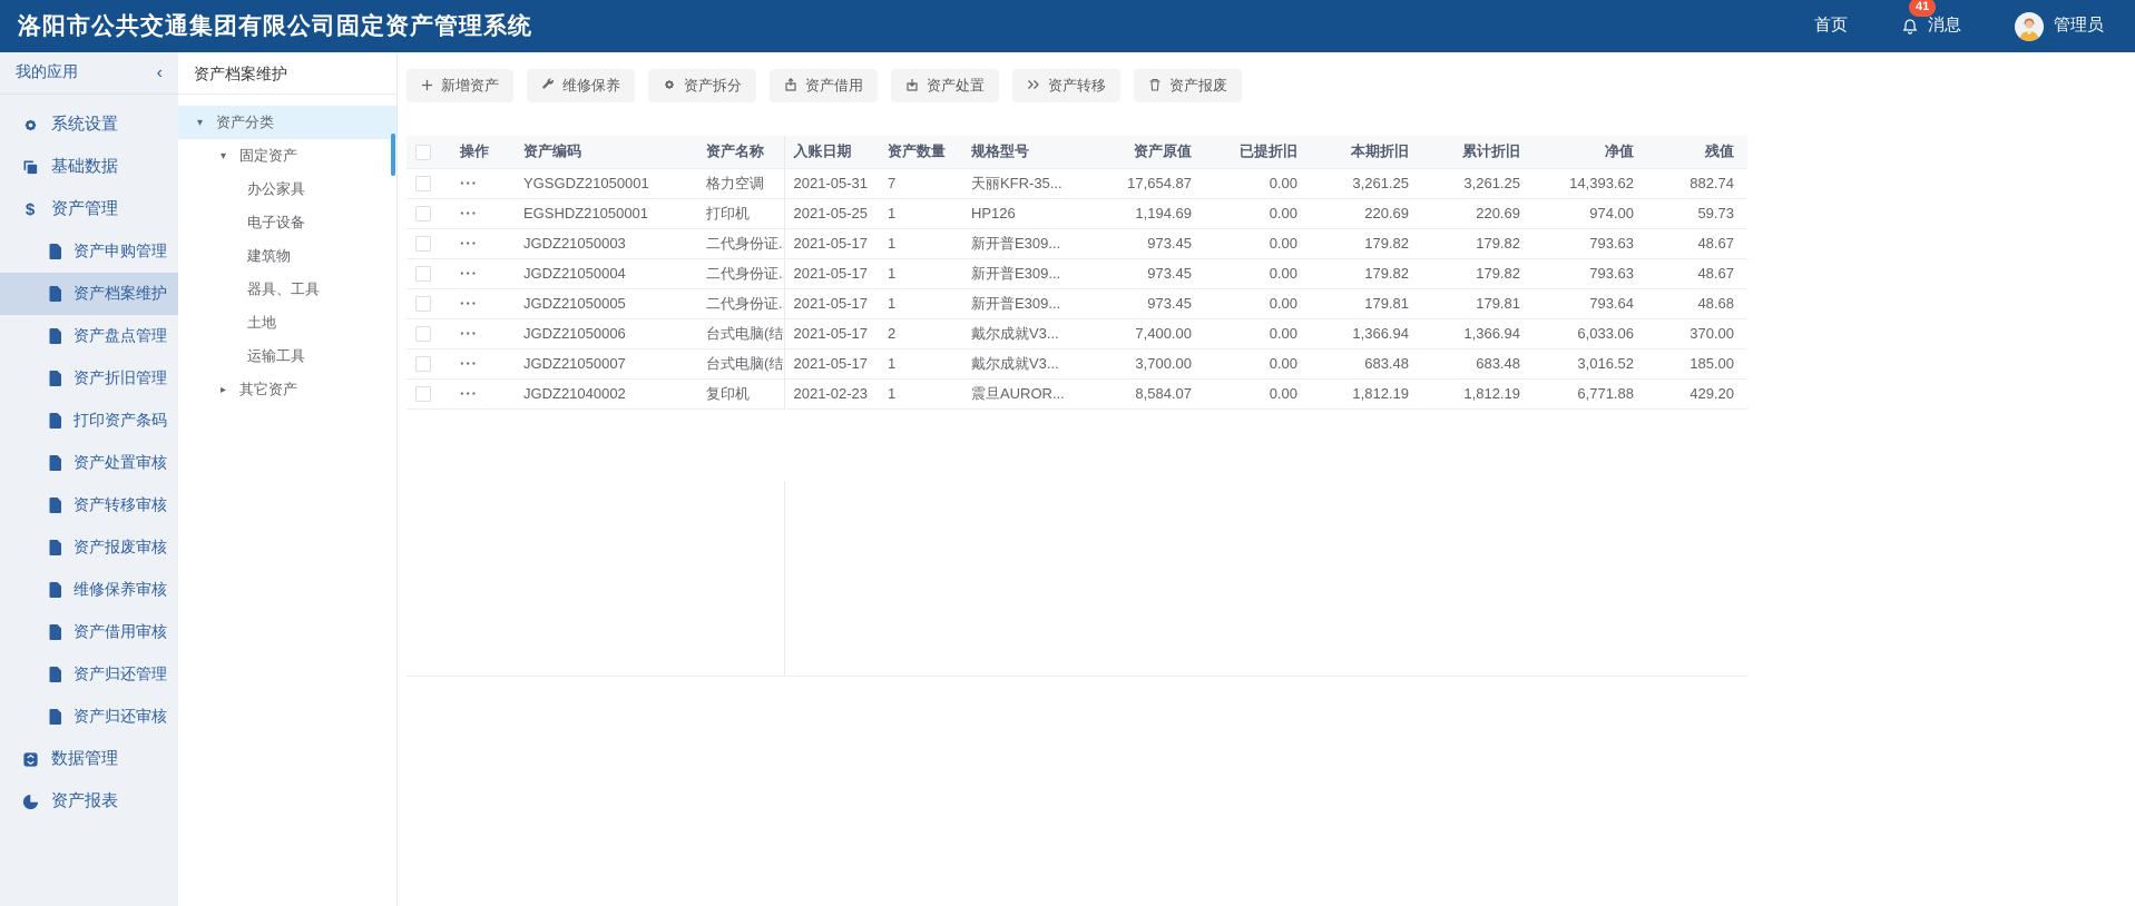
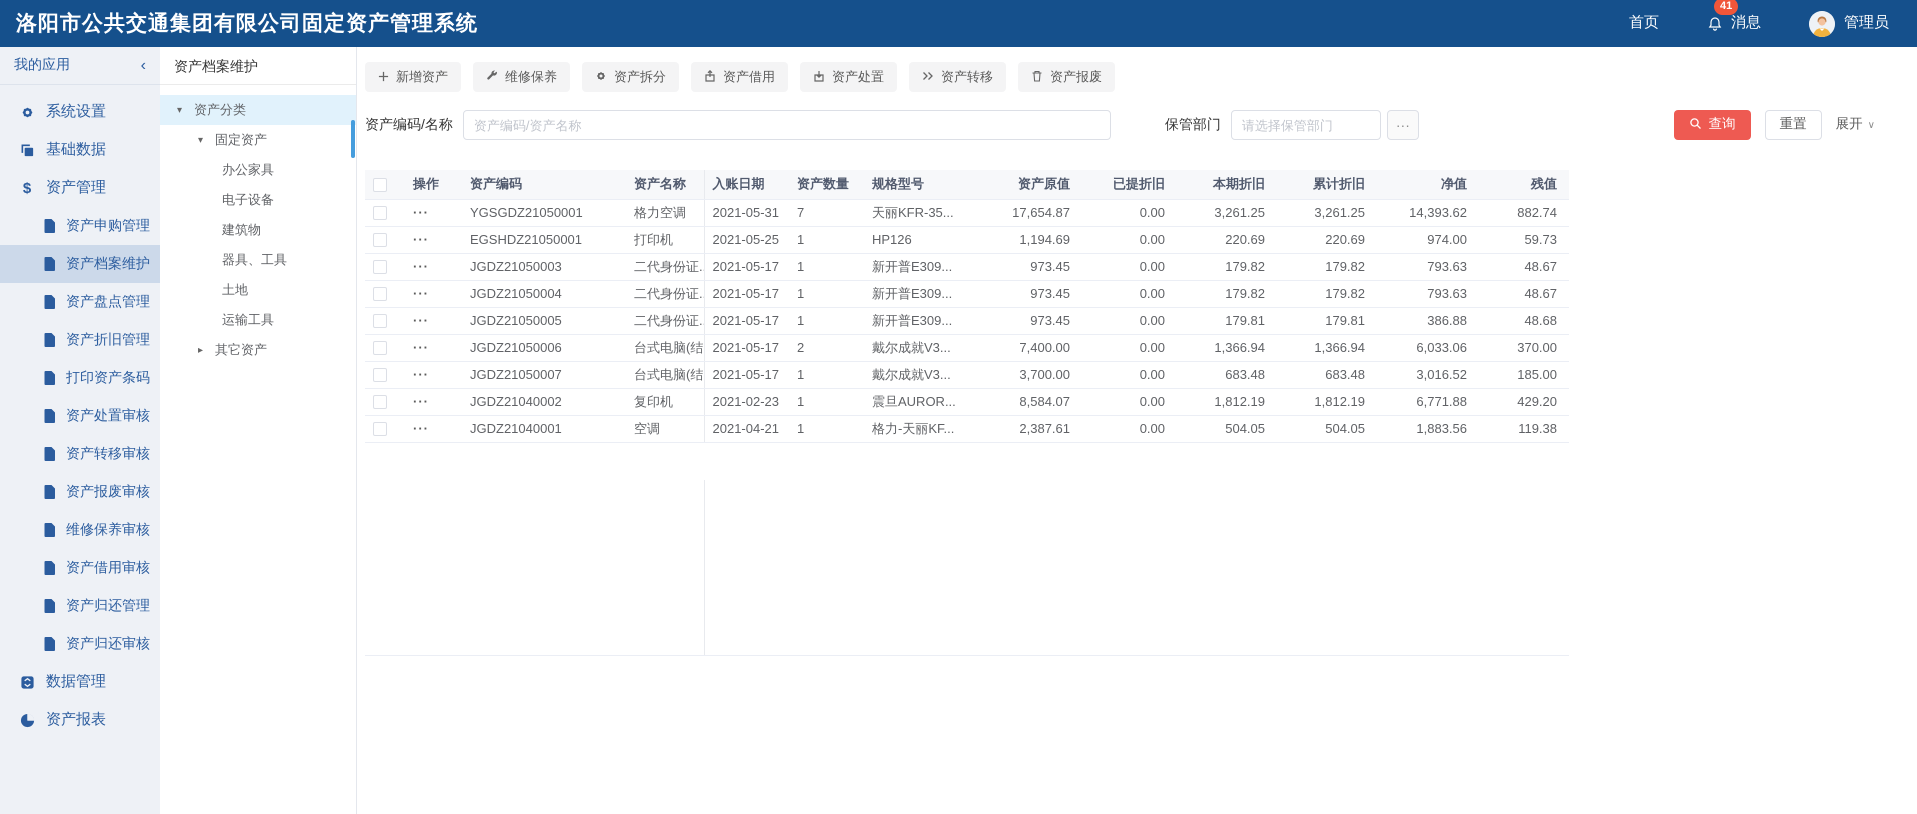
  洛阳市公共交通集团有限公司固定资产管理系统
  首页
  41
  消息
  管理员
  我的应用
  ‹
  系统设置
  基础数据
  $
  资产管理
  资产申购管理
  资产档案维护
  资产盘点管理
  资产折旧管理
  打印资产条码
  资产处置审核
  资产转移审核
  资产报废审核
  维修保养审核
  资产借用审核
  资产归还管理
  资产归还审核
  数据管理
  资产报表
  资产档案维护
  ▾
  资产分类
  ▾
  固定资产
  办公家具
  电子设备
  建筑物
  器具、工具
  土地
  运输工具
  ▸
  其它资产
  新增资产
  维修保养
  资产拆分
  资产借用
  资产处置
  资产转移
  资产报废
+ 资产编码/名称
+ 资产编码/资产名称
+ 保管部门
+ 请选择保管部门
+ ···
+ 查询
+ 重置
+ 展开
+ ∨
  	操作	资产编码	资产名称	入账日期	资产数量	规格型号	资产原值	已提折旧	本期折旧	累计折旧	净值	残值
  	···	YGSGDZ21050001	格力空调	2021-05-31	7	天丽KFR-35...	17,654.87	0.00	3,261.25	3,261.25	14,393.62	882.74
  	···	EGSHDZ21050001	打印机	2021-05-25	1	HP126	1,194.69	0.00	220.69	220.69	974.00	59.73
  	···	JGDZ21050003	二代身份证.	2021-05-17	1	新开普E309...	973.45	0.00	179.82	179.82	793.63	48.67
  	···	JGDZ21050004	二代身份证.	2021-05-17	1	新开普E309...	973.45	0.00	179.82	179.82	793.63	48.67
- 	···	JGDZ21050005	二代身份证.	2021-05-17	1	新开普E309...	973.45	0.00	179.81	179.81	793.64	48.68
+ 	···	JGDZ21050005	二代身份证.	2021-05-17	1	新开普E309...	973.45	0.00	179.81	179.81	386.88	48.68
  	···	JGDZ21050006	台式电脑(结	2021-05-17	2	戴尔成就V3...	7,400.00	0.00	1,366.94	1,366.94	6,033.06	370.00
  	···	JGDZ21050007	台式电脑(结	2021-05-17	1	戴尔成就V3...	3,700.00	0.00	683.48	683.48	3,016.52	185.00
  	···	JGDZ21040002	复印机	2021-02-23	1	震旦AUROR...	8,584.07	0.00	1,812.19	1,812.19	6,771.88	429.20
+ 	···	JGDZ21040001	空调	2021-04-21	1	格力-天丽KF...	2,387.61	0.00	504.05	504.05	1,883.56	119.38
